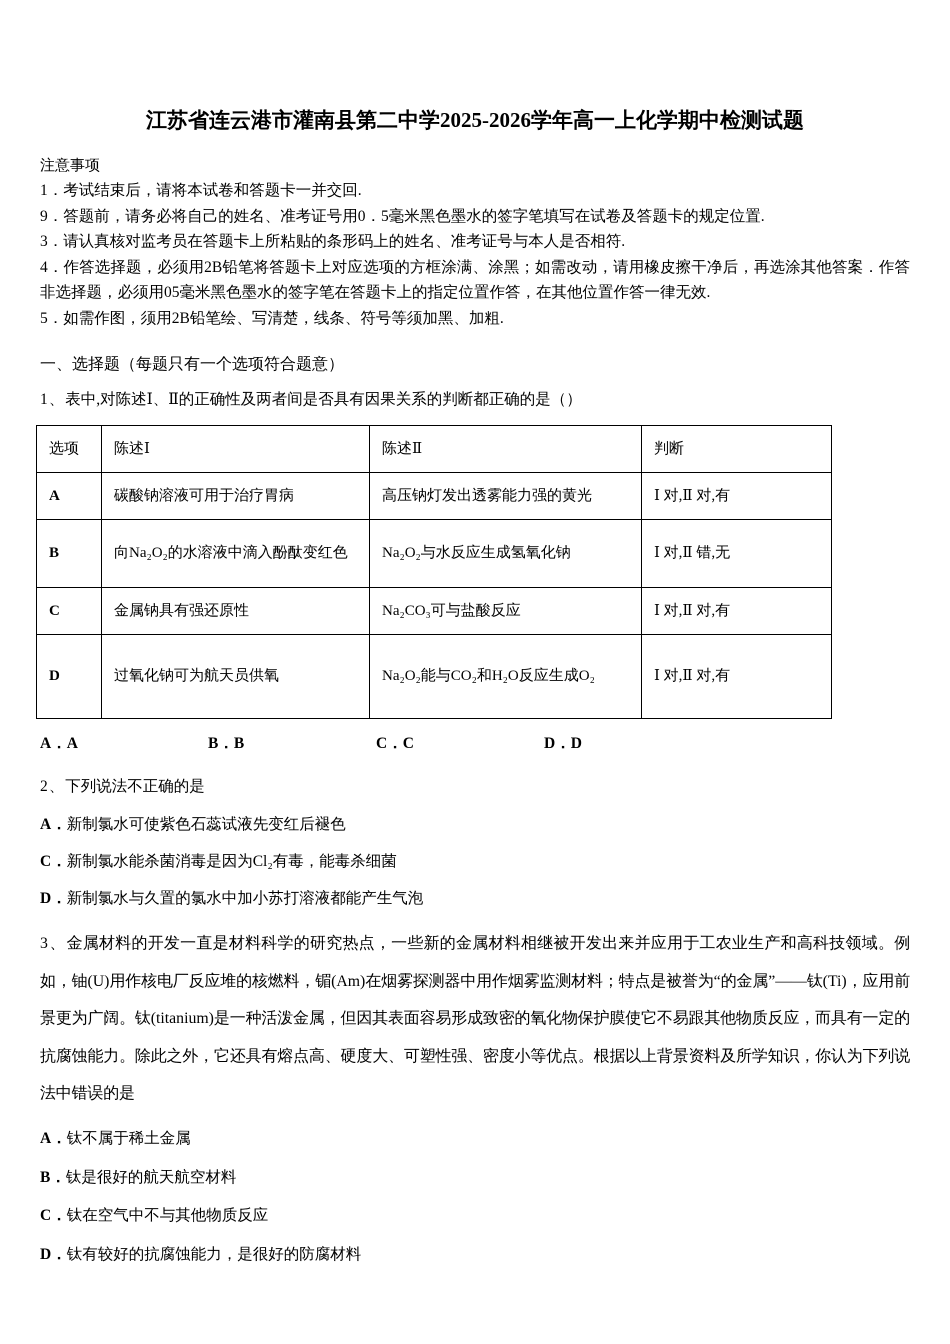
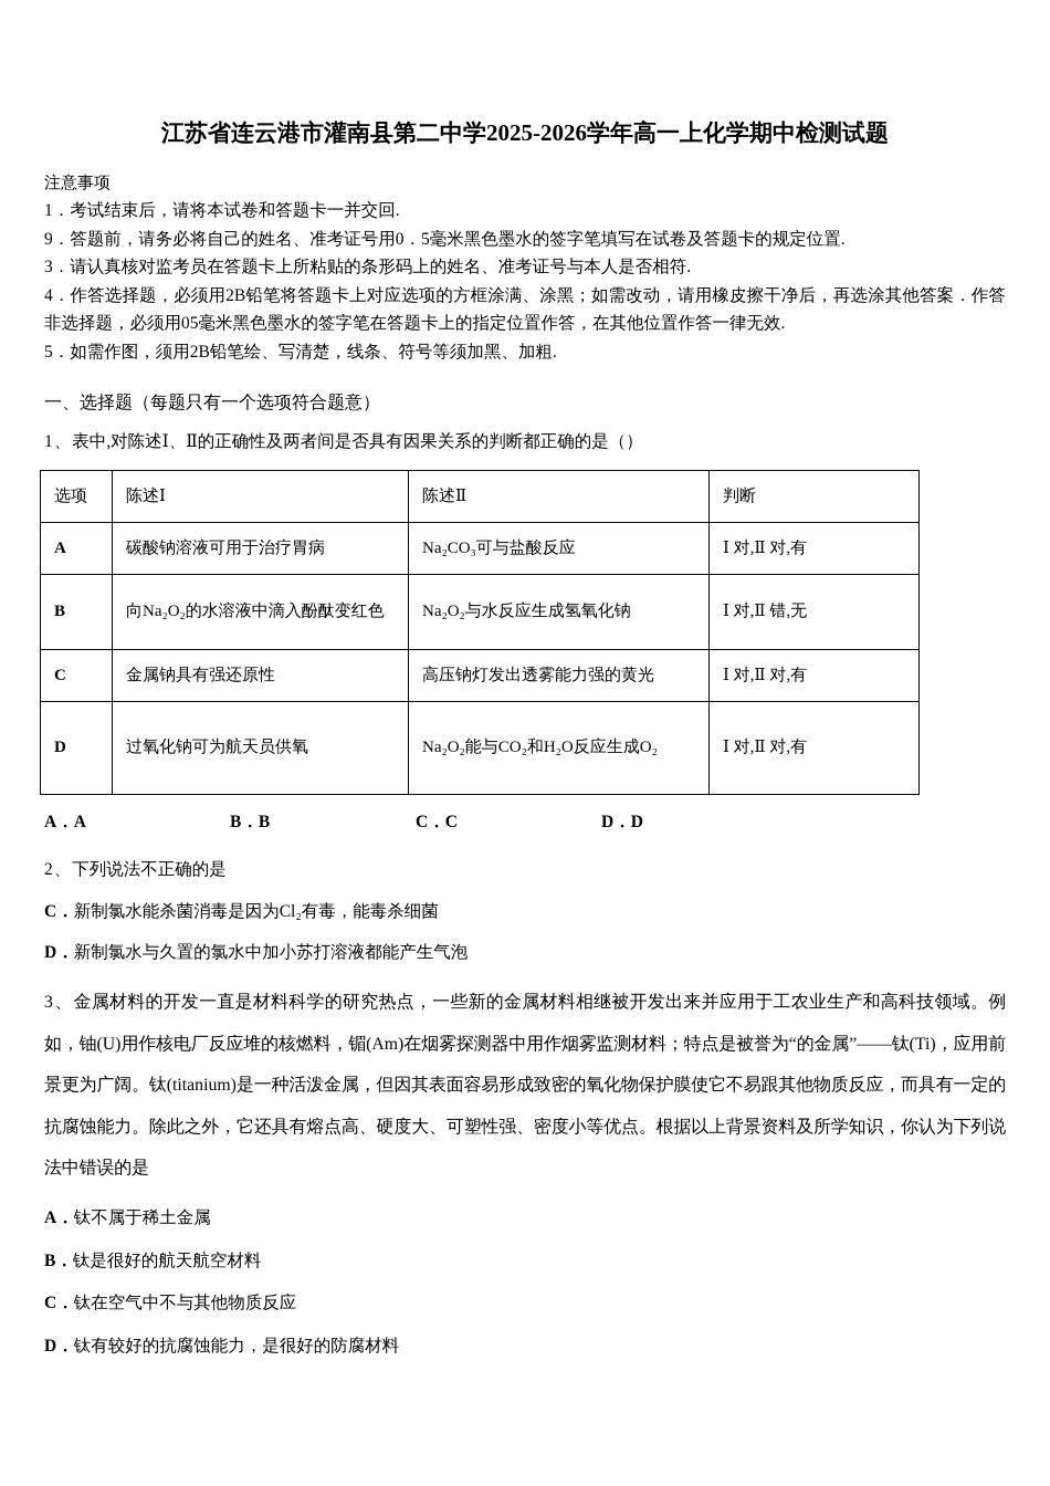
  江苏省连云港市灌南县第二中学2025-2026学年高一上化学期中检测试题
  注意事项
  1．考试结束后，请将本试卷和答题卡一并交回.
  9．答题前，请务必将自己的姓名、准考证号用0．5毫米黑色墨水的签字笔填写在试卷及答题卡的规定位置.
  3．请认真核对监考员在答题卡上所粘贴的条形码上的姓名、准考证号与本人是否相符.
  4．作答选择题，必须用2B铅笔将答题卡上对应选项的方框涂满、涂黑；如需改动，请用橡皮擦干净后，再选涂其他答案．作答非选择题，必须用05毫米黑色墨水的签字笔在答题卡上的指定位置作答，在其他位置作答一律无效.
  5．如需作图，须用2B铅笔绘、写清楚，线条、符号等须加黑、加粗.
  一、选择题（每题只有一个选项符合题意）
  1、表中,对陈述Ⅰ、Ⅱ的正确性及两者间是否具有因果关系的判断都正确的是（）
  选项	陈述Ⅰ	陈述Ⅱ	判断
- A	碳酸钠溶液可用于治疗胃病	高压钠灯发出透雾能力强的黄光	Ⅰ 对,Ⅱ 对,有
+ A	碳酸钠溶液可用于治疗胃病	Na₂CO₃可与盐酸反应	Ⅰ 对,Ⅱ 对,有
  B	向Na₂O₂的水溶液中滴入酚酞变红色	Na₂O₂与水反应生成氢氧化钠	Ⅰ 对,Ⅱ 错,无
- C	金属钠具有强还原性	Na₂CO₃可与盐酸反应	Ⅰ 对,Ⅱ 对,有
+ C	金属钠具有强还原性	高压钠灯发出透雾能力强的黄光	Ⅰ 对,Ⅱ 对,有
  D	过氧化钠可为航天员供氧	Na₂O₂能与CO₂和H₂O反应生成O₂	Ⅰ 对,Ⅱ 对,有
  A．A B．B C．C D．D
  2、下列说法不正确的是
- A．新制氯水可使紫色石蕊试液先变红后褪色
  C．新制氯水能杀菌消毒是因为Cl₂有毒，能毒杀细菌
  D．新制氯水与久置的氯水中加小苏打溶液都能产生气泡
  3、金属材料的开发一直是材料科学的研究热点，一些新的金属材料相继被开发出来并应用于工农业生产和高科技领域。例如，铀(U)用作核电厂反应堆的核燃料，镅(Am)在烟雾探测器中用作烟雾监测材料；特点是被誉为“的金属”——钛(Ti)，应用前景更为广阔。钛(titanium)是一种活泼金属，但因其表面容易形成致密的氧化物保护膜使它不易跟其他物质反应，而具有一定的抗腐蚀能力。除此之外，它还具有熔点高、硬度大、可塑性强、密度小等优点。根据以上背景资料及所学知识，你认为下列说法中错误的是
  A．钛不属于稀土金属
  B．钛是很好的航天航空材料
  C．钛在空气中不与其他物质反应
  D．钛有较好的抗腐蚀能力，是很好的防腐材料
